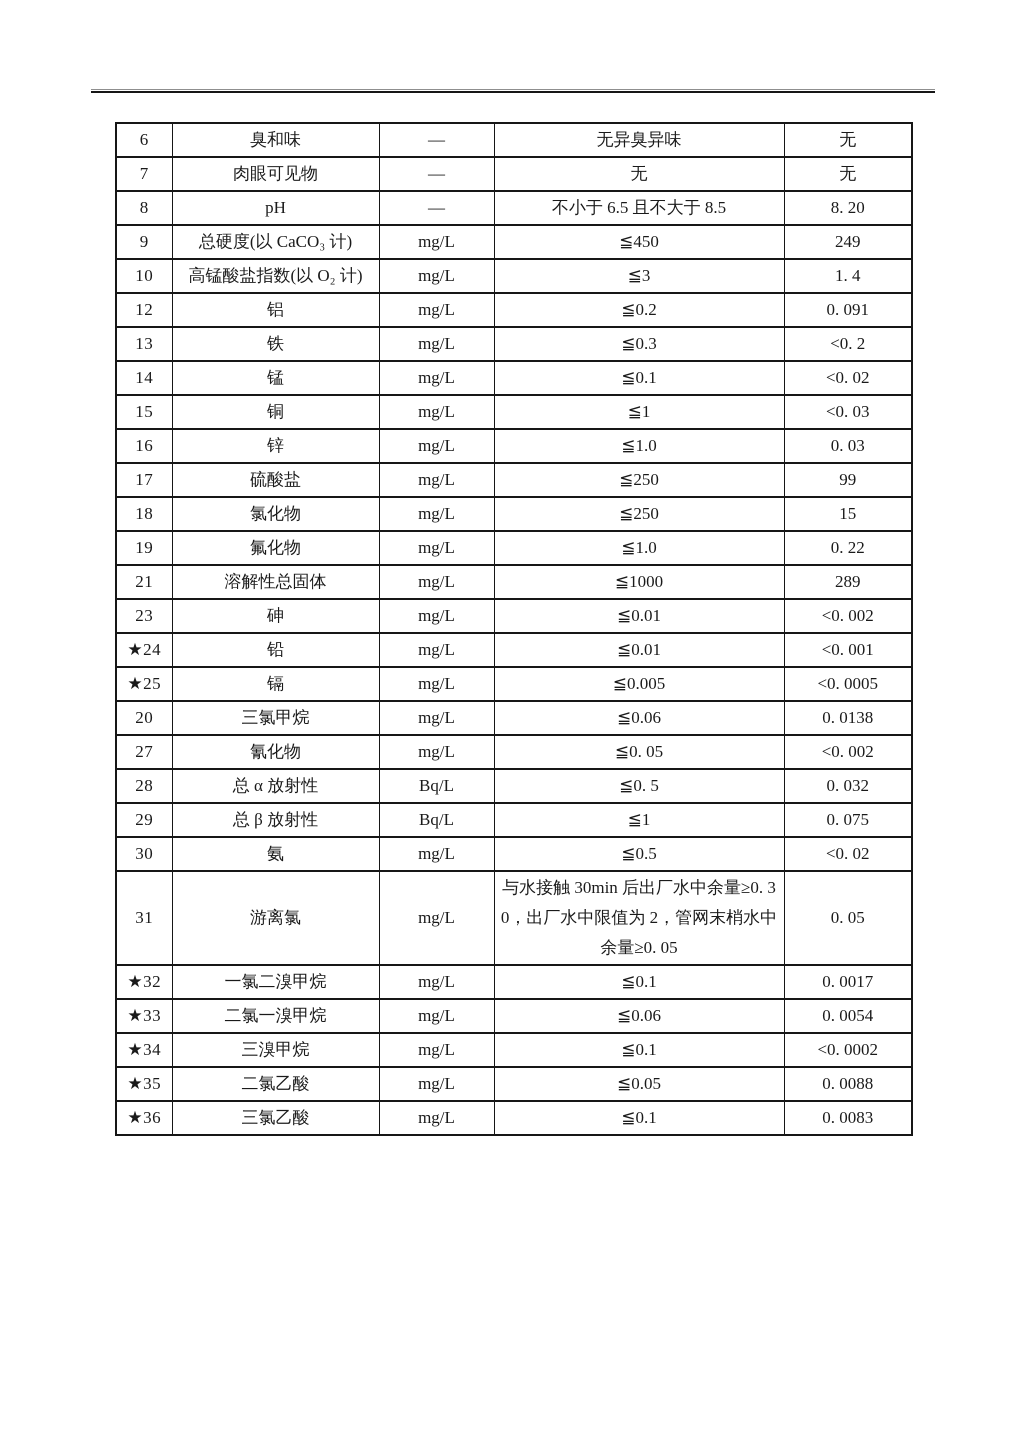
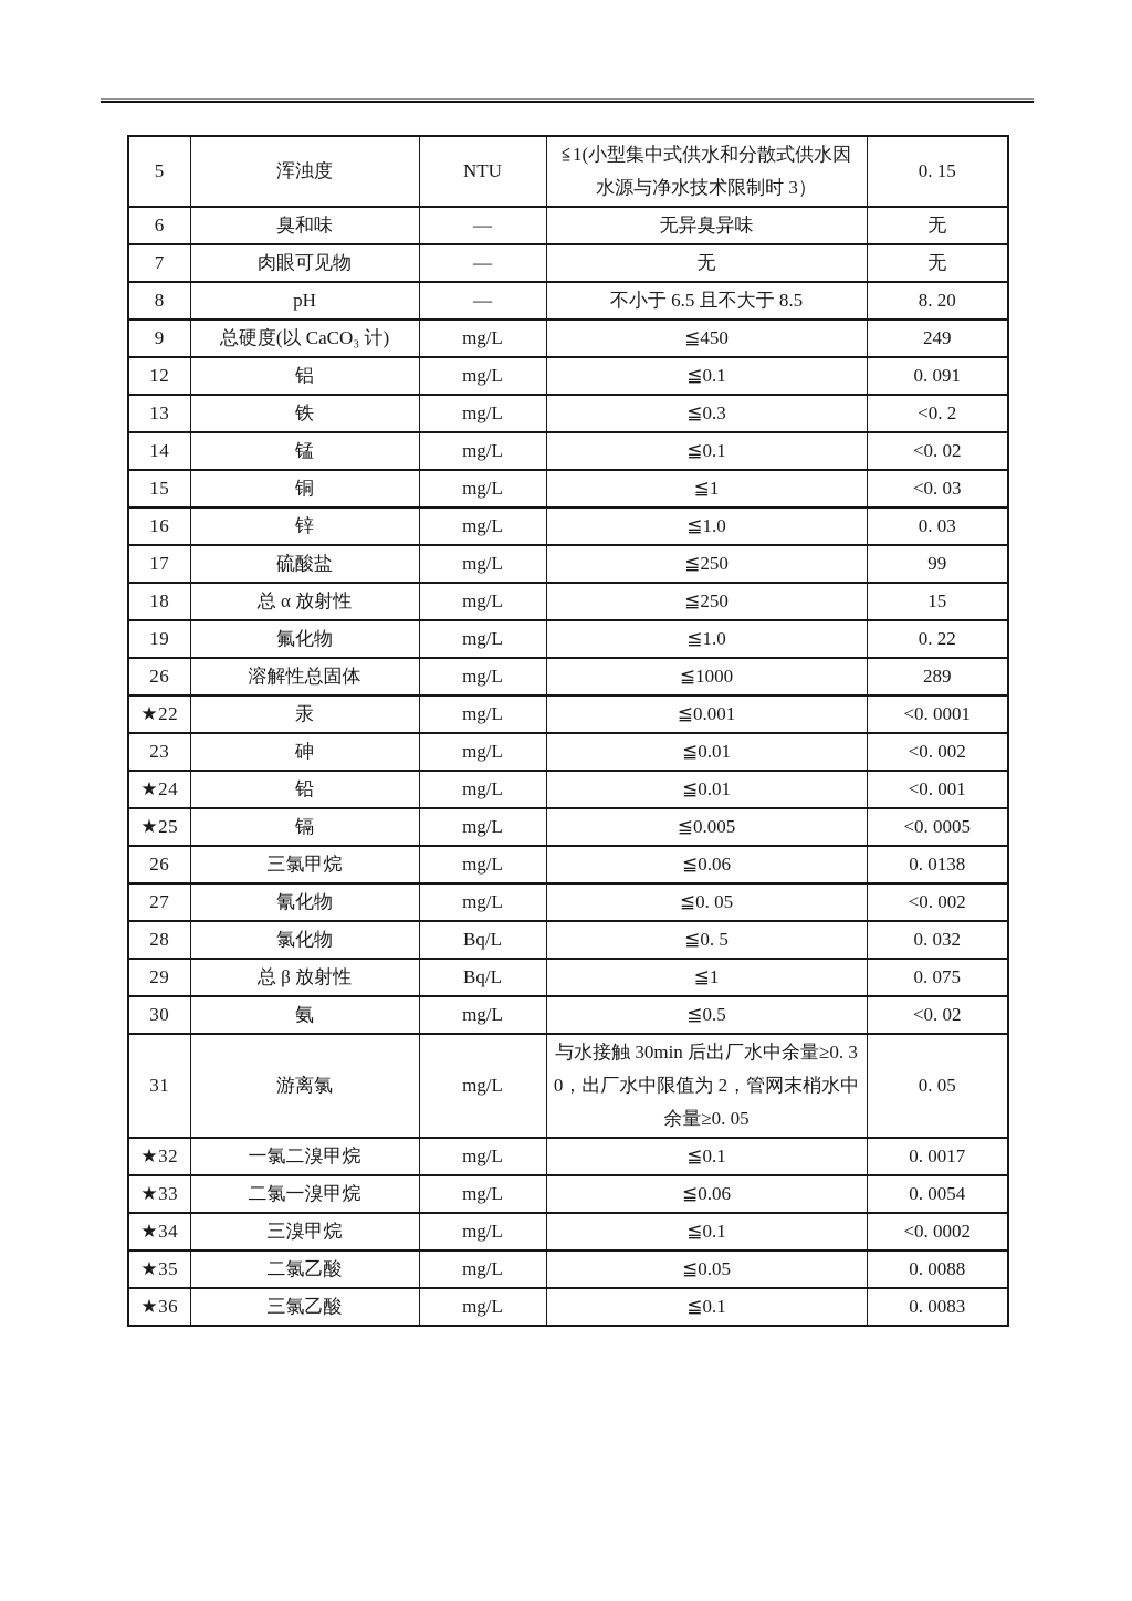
+ 5	浑浊度	NTU	≦1(小型集中式供水和分散式供水因水源与净水技术限制时 3）	0. 15
  6	臭和味	—	无异臭异味	无
  7	肉眼可见物	—	无	无
  8	pH	—	不小于 6.5 且不大于 8.5	8. 20
  9	总硬度(以 CaCO₃ 计)	mg/L	≦450	249
- 10	高锰酸盐指数(以 O₂ 计)	mg/L	≦3	1. 4
- 12	铝	mg/L	≦0.2	0. 091
+ 12	铝	mg/L	≦0.1	0. 091
  13	铁	mg/L	≦0.3	<0. 2
  14	锰	mg/L	≦0.1	<0. 02
  15	铜	mg/L	≦1	<0. 03
  16	锌	mg/L	≦1.0	0. 03
  17	硫酸盐	mg/L	≦250	99
- 18	氯化物	mg/L	≦250	15
+ 18	总 α 放射性	mg/L	≦250	15
  19	氟化物	mg/L	≦1.0	0. 22
- 21	溶解性总固体	mg/L	≦1000	289
+ 26	溶解性总固体	mg/L	≦1000	289
+ ★22	汞	mg/L	≦0.001	<0. 0001
  23	砷	mg/L	≦0.01	<0. 002
  ★24	铅	mg/L	≦0.01	<0. 001
  ★25	镉	mg/L	≦0.005	<0. 0005
- 20	三氯甲烷	mg/L	≦0.06	0. 0138
+ 26	三氯甲烷	mg/L	≦0.06	0. 0138
  27	氰化物	mg/L	≦0. 05	<0. 002
- 28	总 α 放射性	Bq/L	≦0. 5	0. 032
+ 28	氯化物	Bq/L	≦0. 5	0. 032
  29	总 β 放射性	Bq/L	≦1	0. 075
  30	氨	mg/L	≦0.5	<0. 02
  31	游离氯	mg/L	与水接触 30min 后出厂水中余量≥0. 30，出厂水中限值为 2，管网末梢水中余量≥0. 05	0. 05
  ★32	一氯二溴甲烷	mg/L	≦0.1	0. 0017
  ★33	二氯一溴甲烷	mg/L	≦0.06	0. 0054
  ★34	三溴甲烷	mg/L	≦0.1	<0. 0002
  ★35	二氯乙酸	mg/L	≦0.05	0. 0088
  ★36	三氯乙酸	mg/L	≦0.1	0. 0083
